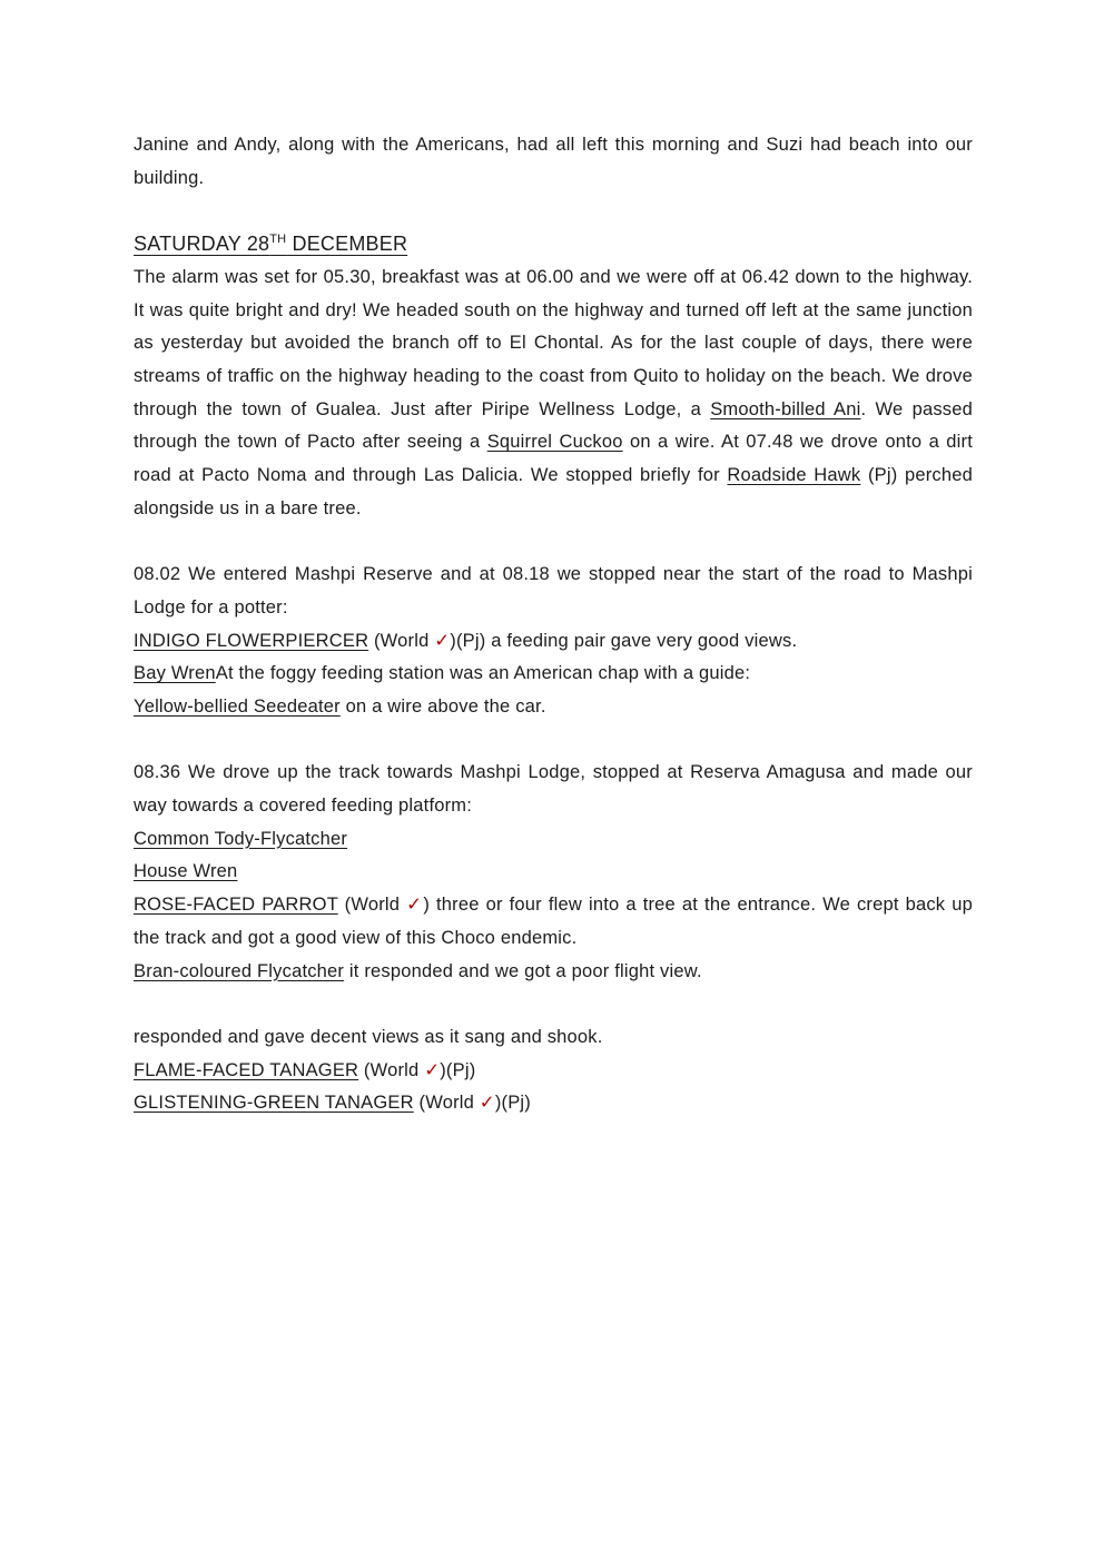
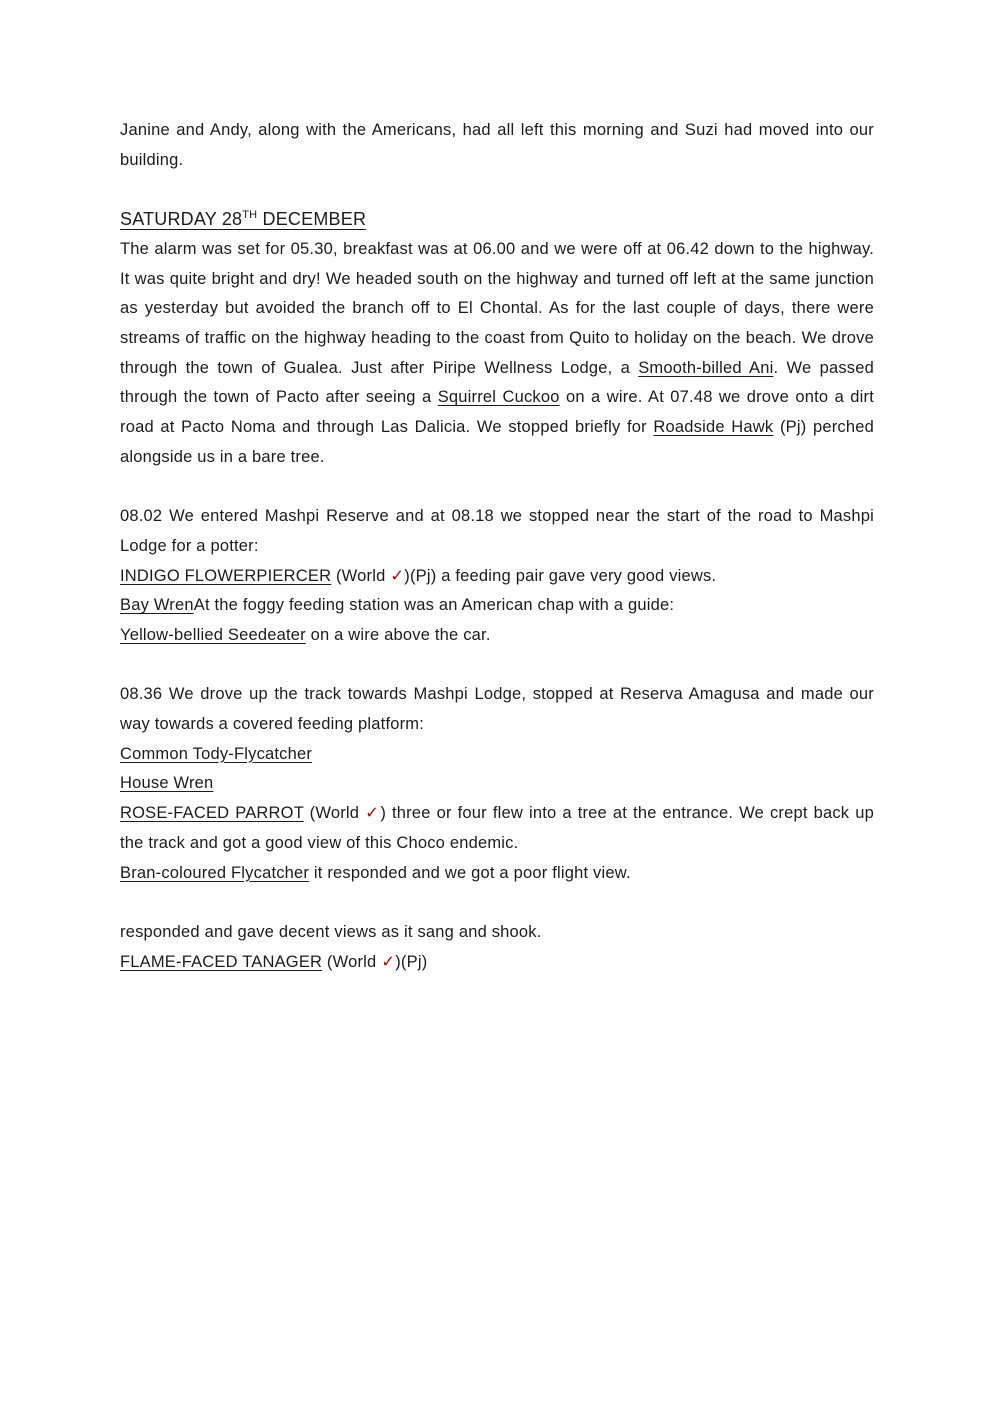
- Janine and Andy, along with the Americans, had all left this morning and Suzi had beach into our building.
+ Janine and Andy, along with the Americans, had all left this morning and Suzi had moved into our building.
  SATURDAY 28TH DECEMBER
  The alarm was set for 05.30, breakfast was at 06.00 and we were off at 06.42 down to the highway. It was quite bright and dry! We headed south on the highway and turned off left at the same junction as yesterday but avoided the branch off to El Chontal. As for the last couple of days, there were streams of traffic on the highway heading to the coast from Quito to holiday on the beach. We drove through the town of Gualea. Just after Piripe Wellness Lodge, a Smooth-billed Ani. We passed through the town of Pacto after seeing a Squirrel Cuckoo on a wire. At 07.48 we drove onto a dirt road at Pacto Noma and through Las Dalicia. We stopped briefly for Roadside Hawk (Pj) perched alongside us in a bare tree.
  08.02 We entered Mashpi Reserve and at 08.18 we stopped near the start of the road to Mashpi Lodge for a potter:
  INDIGO FLOWERPIERCER (World ✓)(Pj) a feeding pair gave very good views.
  Bay WrenAt the foggy feeding station was an American chap with a guide:
  Yellow-bellied Seedeater on a wire above the car.
  08.36 We drove up the track towards Mashpi Lodge, stopped at Reserva Amagusa and made our way towards a covered feeding platform:
  Common Tody-Flycatcher
  House Wren
  ROSE-FACED PARROT (World ✓) three or four flew into a tree at the entrance. We crept back up the track and got a good view of this Choco endemic.
  Bran-coloured Flycatcher it responded and we got a poor flight view.
  responded and gave decent views as it sang and shook.
  FLAME-FACED TANAGER (World ✓)(Pj)
- GLISTENING-GREEN TANAGER (World ✓)(Pj)
